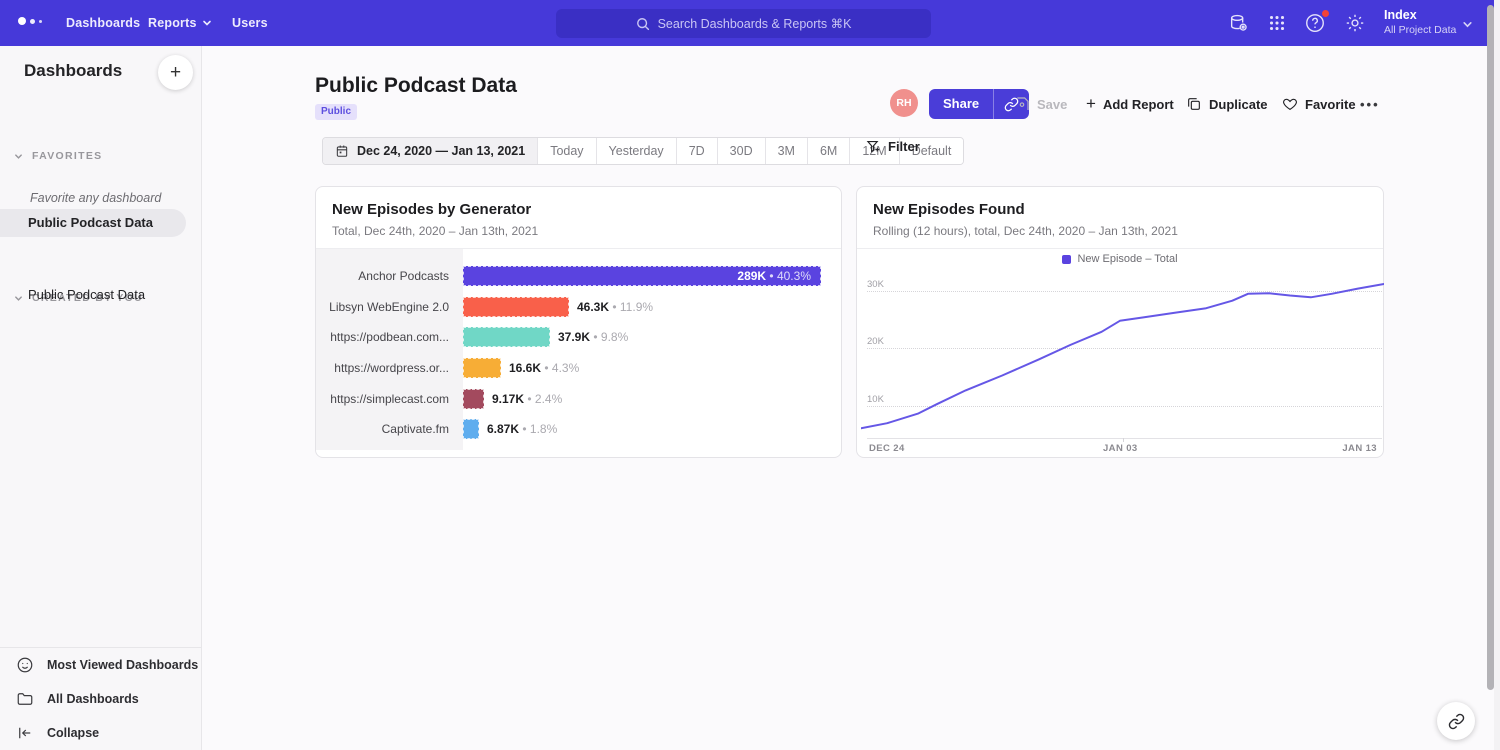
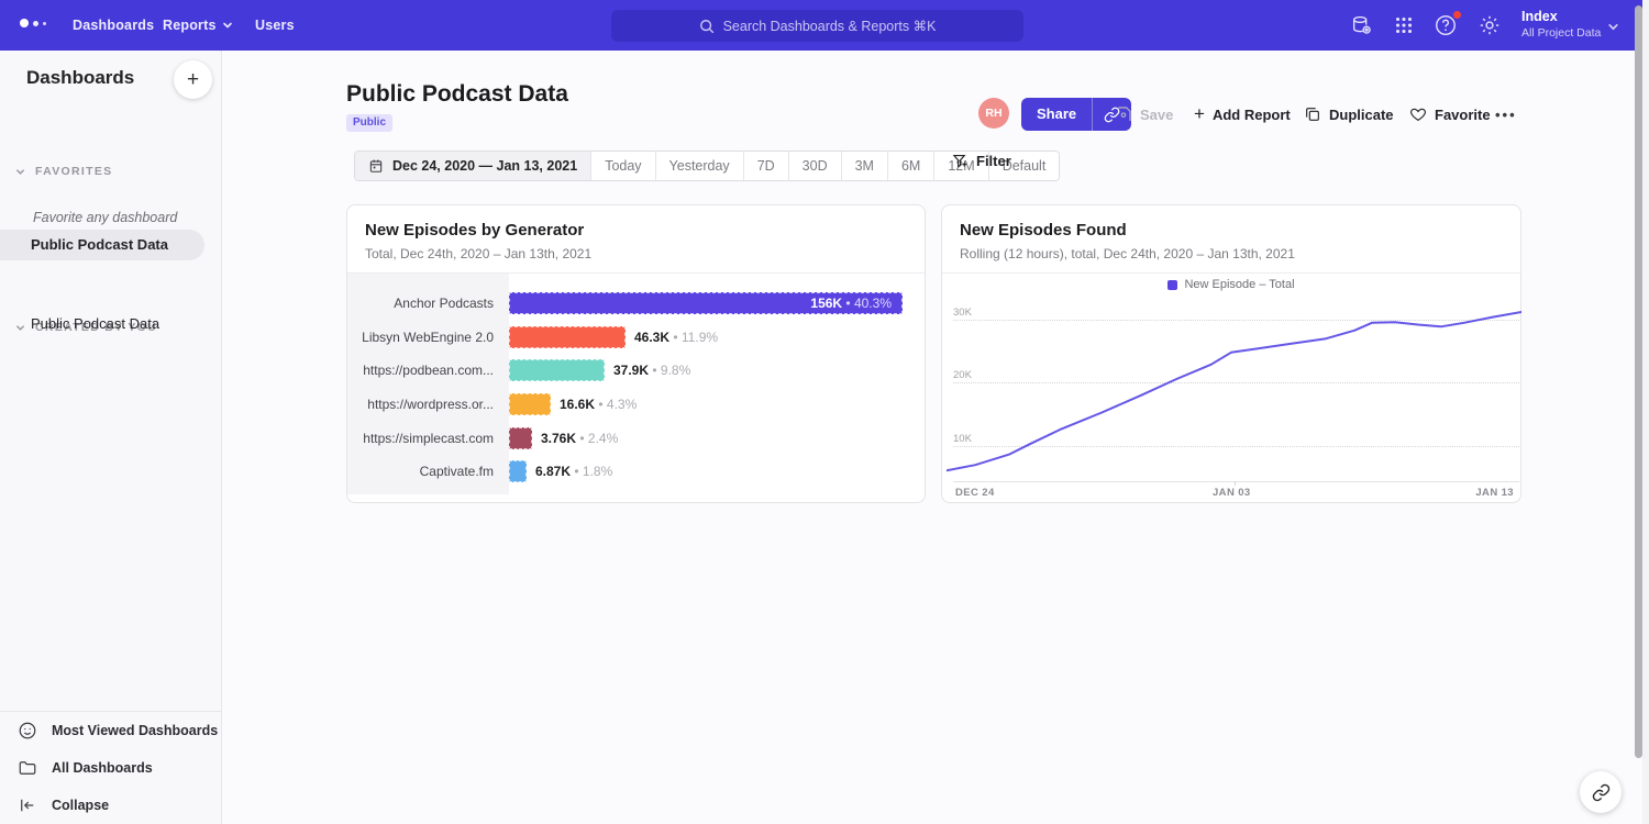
  Dashboards
  Reports
  Users
  Search Dashboards & Reports ⌘K
  Index
  All Project Data
  Dashboards
  +
  FAVORITES
  Favorite any dashboard
  Public Podcast Data
  CREATED BY YOU
  Public Podcast Data
  Most Viewed Dashboards
  All Dashboards
  Collapse
  Public Podcast Data
  Public
  RH
  Share
  Save
  +
  Add Report
  Duplicate
  Favorite
  •••
  Dec 24, 2020 — Jan 13, 2021
  Today
  Yesterday
  7D
  30D
  3M
  6M
  Default
  Filter
  New Episodes by Generator
  Total, Dec 24th, 2020 – Jan 13th, 2021
  Anchor Podcasts
- 289K • 40.3%
+ 156K • 40.3%
  Libsyn WebEngine 2.0
  46.3K • 11.9%
  https://podbean.com...
  37.9K • 9.8%
  https://wordpress.or...
  16.6K • 4.3%
  https://simplecast.com
- 9.17K • 2.4%
+ 3.76K • 2.4%
  Captivate.fm
  6.87K • 1.8%
  New Episodes Found
  Rolling (12 hours), total, Dec 24th, 2020 – Jan 13th, 2021
  New Episode – Total
  30K
  20K
  10K
  DEC 24
  JAN 03
  JAN 13
